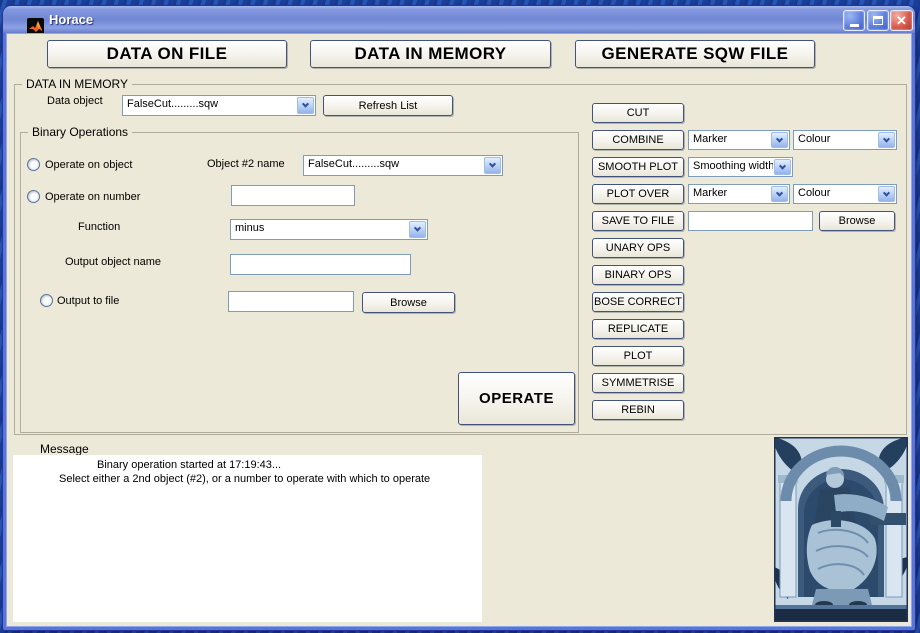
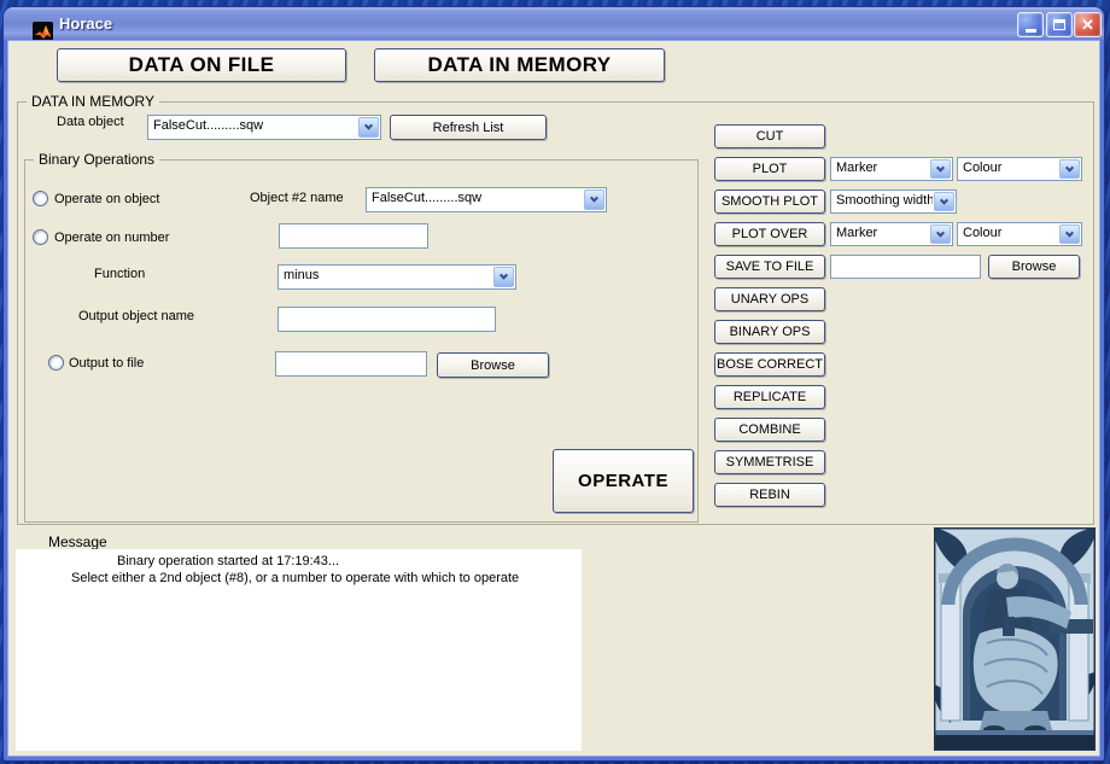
  Horace
  ✕
  DATA ON FILE
  DATA IN MEMORY
- GENERATE SQW FILE
  DATA IN MEMORY
  Data object
  FalseCut.........sqw
  Refresh List
  Binary Operations
  Operate on object
  Object #2 name
  FalseCut.........sqw
  Operate on number
  Function
  minus
  Output object name
  Output to file
  Browse
  OPERATE
  CUT
- COMBINE
+ PLOT
  Marker
  Colour
  SMOOTH PLOT
  Smoothing width
  PLOT OVER
  Marker
  Colour
  SAVE TO FILE
  Browse
  UNARY OPS
  BINARY OPS
  BOSE CORRECT
  REPLICATE
- PLOT
+ COMBINE
  SYMMETRISE
  REBIN
  Message
  Binary operation started at 17:19:43...
- Select either a 2nd object (#2), or a number to operate with which to operate
+ Select either a 2nd object (#8), or a number to operate with which to operate
